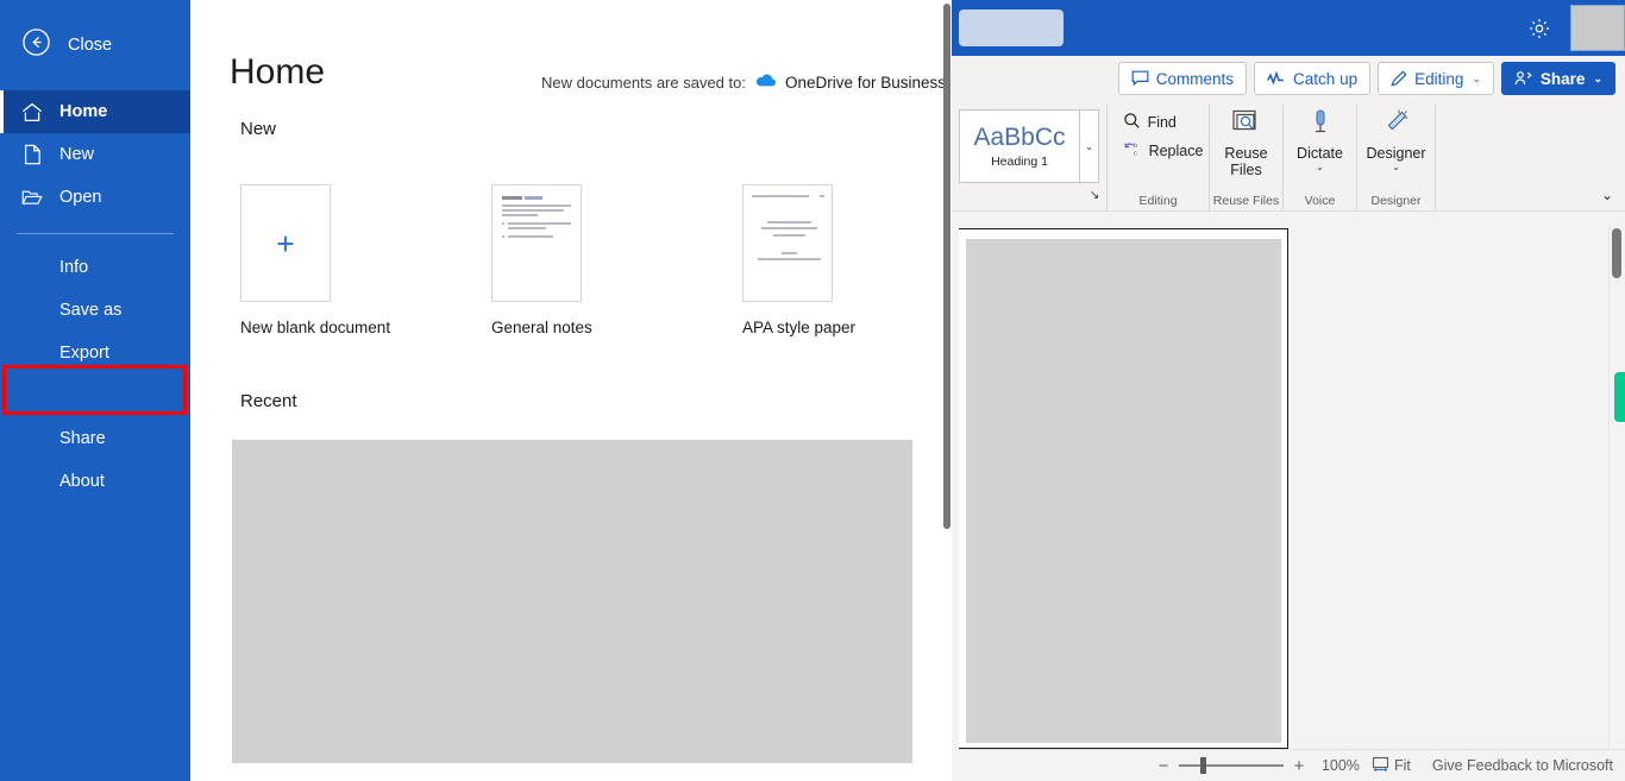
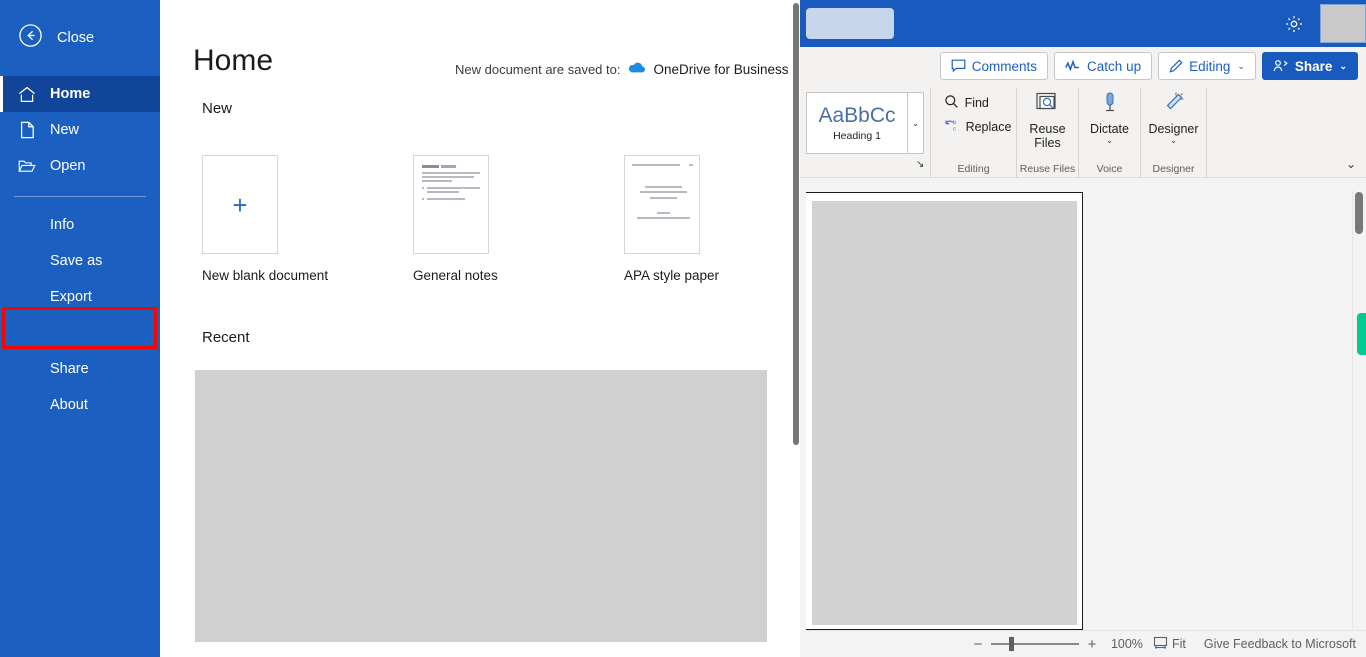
  Comments
  Catch up
  Editing
  ⌄
  Share
  ⌄
  AaBbCc
  Heading 1
  ⌄
  ↘
  Find
  Replace
  Editing
  Reuse Files
  Reuse Files
  Dictate
  ⌄
  Voice
  Designer
  ⌄
  Designer
  ⌄
  −
  +
  100%
  Fit
  Give Feedback to Microsoft
  Close
  Home
  New
  Open
  Info
  Save as
  Export
  Share
  About
  Home
- New documents are saved to:
+ New document are saved to:
  OneDrive for Business
  New
  +
  New blank document
  General notes
  APA style paper
  Recent
